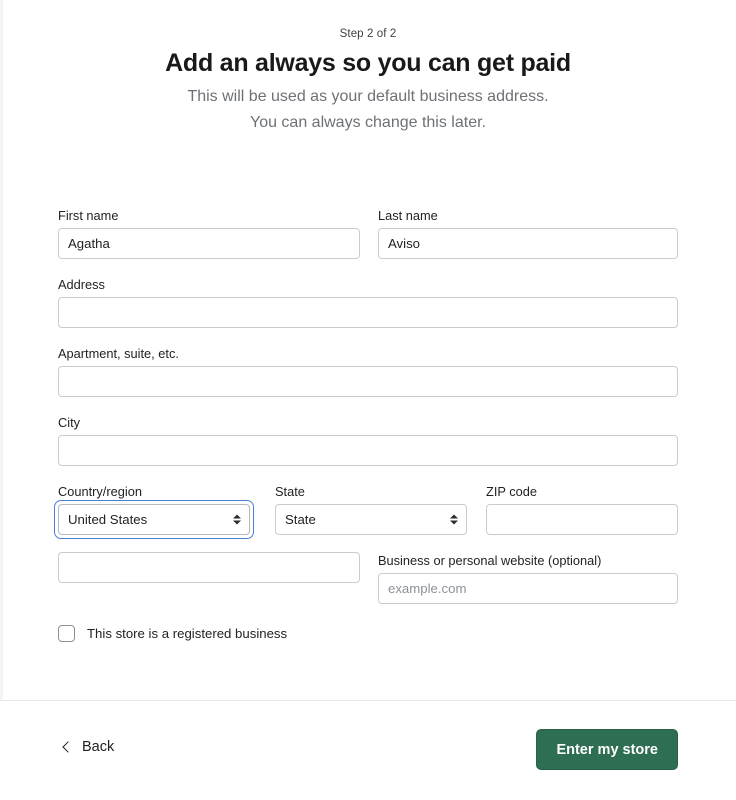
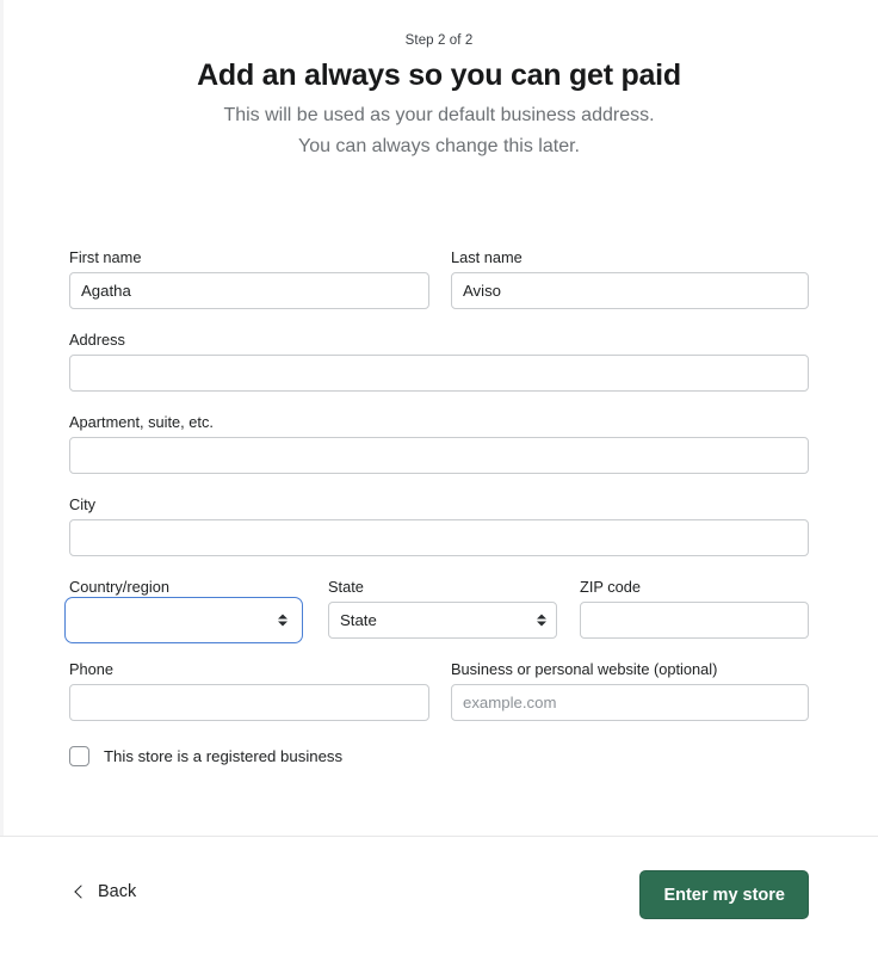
  Step 2 of 2
  Add an always so you can get paid
  This will be used as your default business address.
  You can always change this later.
  First name
  Agatha
  Last name
  Aviso
  Address
  Apartment, suite, etc.
  City
  Country/region
- United States
  State
  State
  ZIP code
+ Phone
  Business or personal website (optional)
  example.com
  This store is a registered business
  Back
  Enter my store
